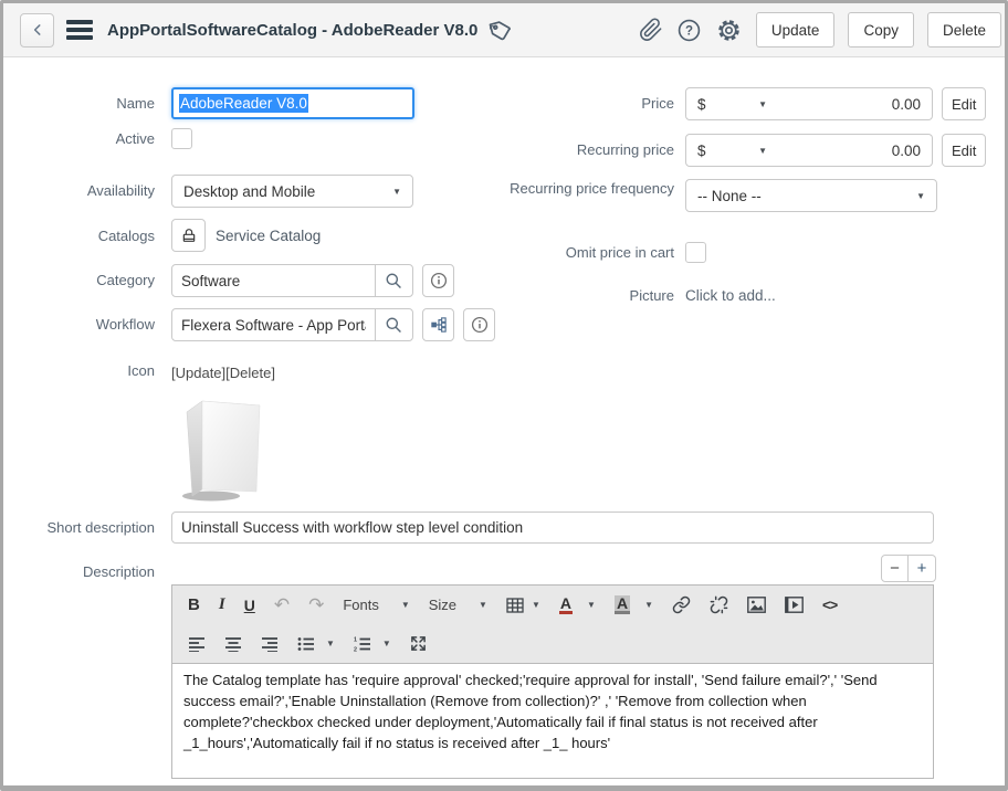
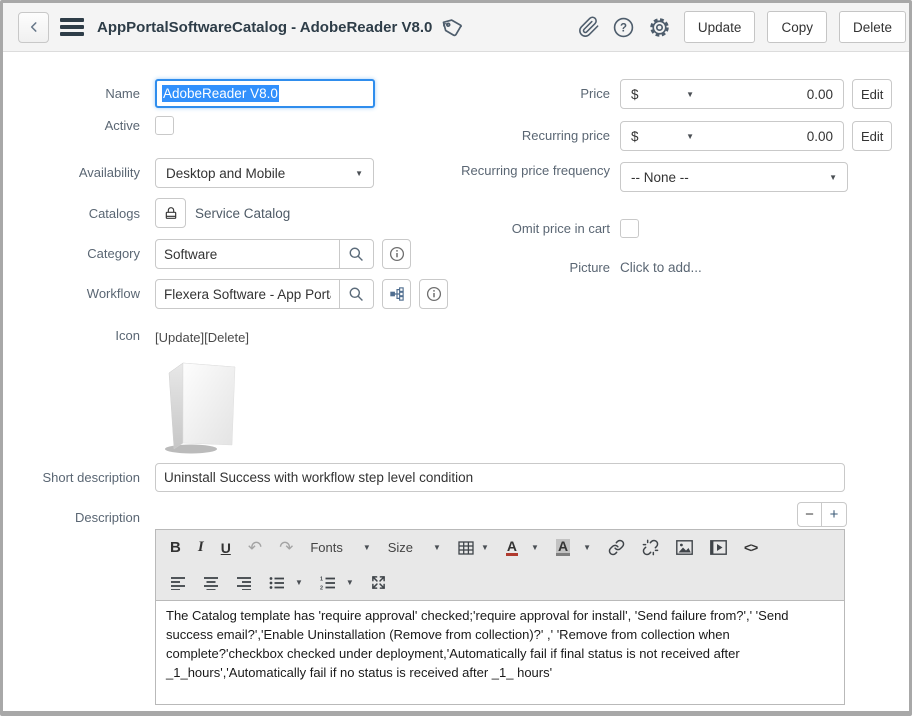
  AppPortalSoftwareCatalog - AdobeReader V8.0
  ?
  Update
  Copy
  Delete
  Name
  AdobeReader V8.0
  Active
  Availability
  Desktop and Mobile
  ▼
  Catalogs
  Service Catalog
  Category
  Software
  Workflow
  Flexera Software - App Port
  Icon
  [Update][Delete]
  Price
  $
  ▼
  0.00
  Edit
  Recurring price
  $
  ▼
  0.00
  Edit
  Recurring price frequency
  -- None --
  ▼
  Omit price in cart
  Picture
  Click to add...
  Short description
  Uninstall Success with workflow step level condition
  Description
  −
  +
  B
  I
  U
  ↶
  ↷
  Fonts
  ▼
  Size
  ▼
  ▼
  A
  ▼
  A
  ▼
  <>
  ▼
  ▼
- The Catalog template has 'require approval' checked;'require approval for install', 'Send failure email?',' 'Send success email?','Enable Uninstallation (Remove from collection)?' ,' 'Remove from collection when complete?'checkbox checked under deployment,'Automatically fail if final status is not received after _1_hours','Automatically fail if no status is received after _1_ hours'
+ The Catalog template has 'require approval' checked;'require approval for install', 'Send failure from?',' 'Send success email?','Enable Uninstallation (Remove from collection)?' ,' 'Remove from collection when complete?'checkbox checked under deployment,'Automatically fail if final status is not received after _1_hours','Automatically fail if no status is received after _1_ hours'
